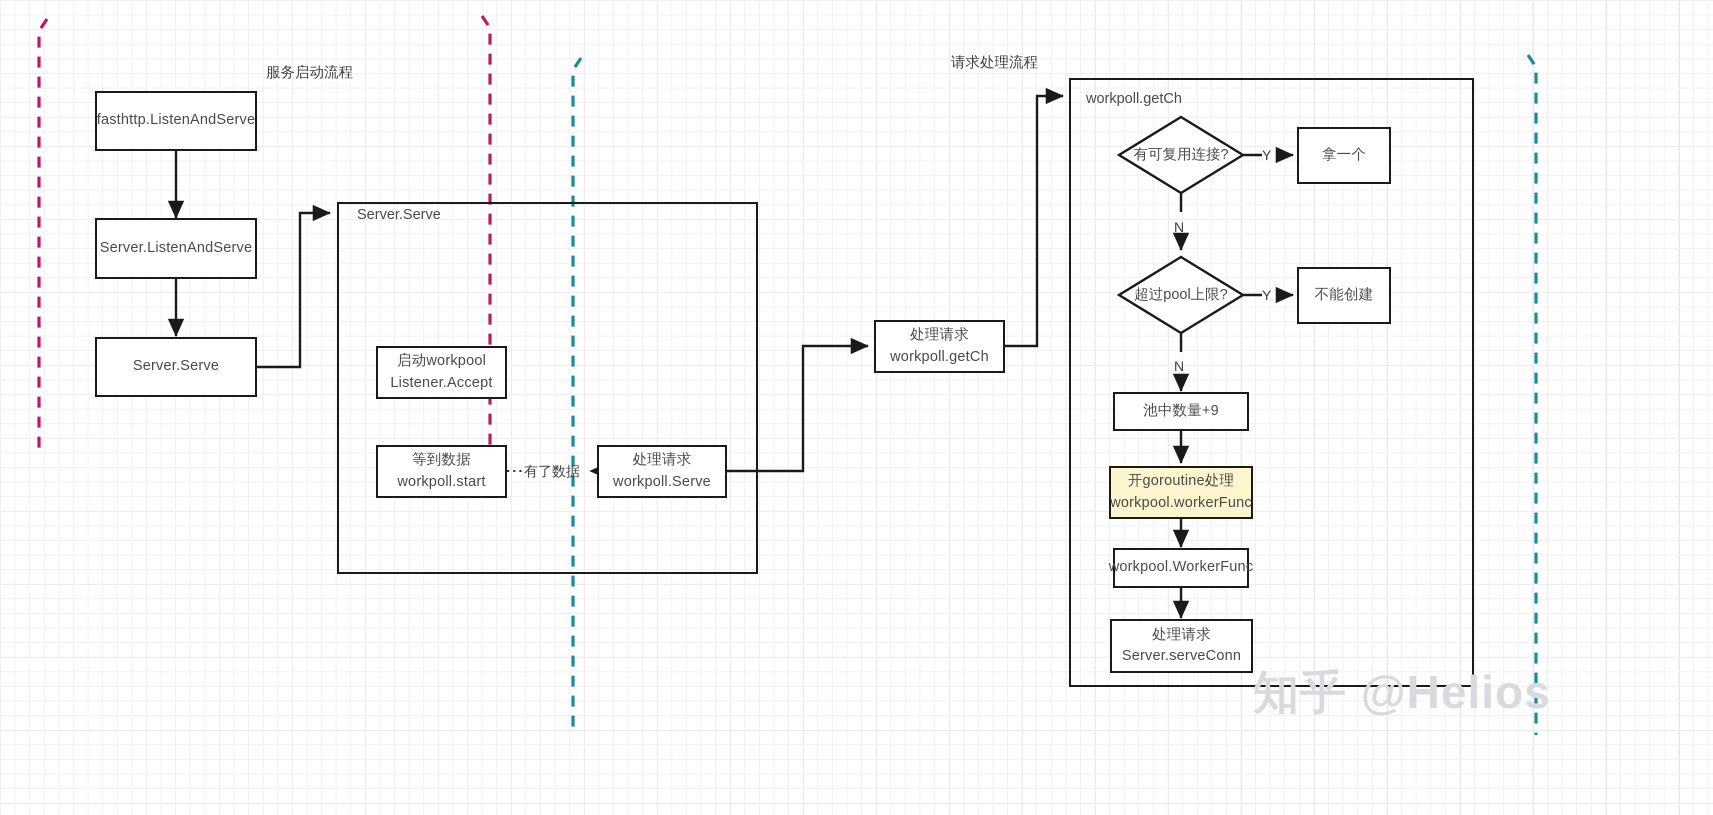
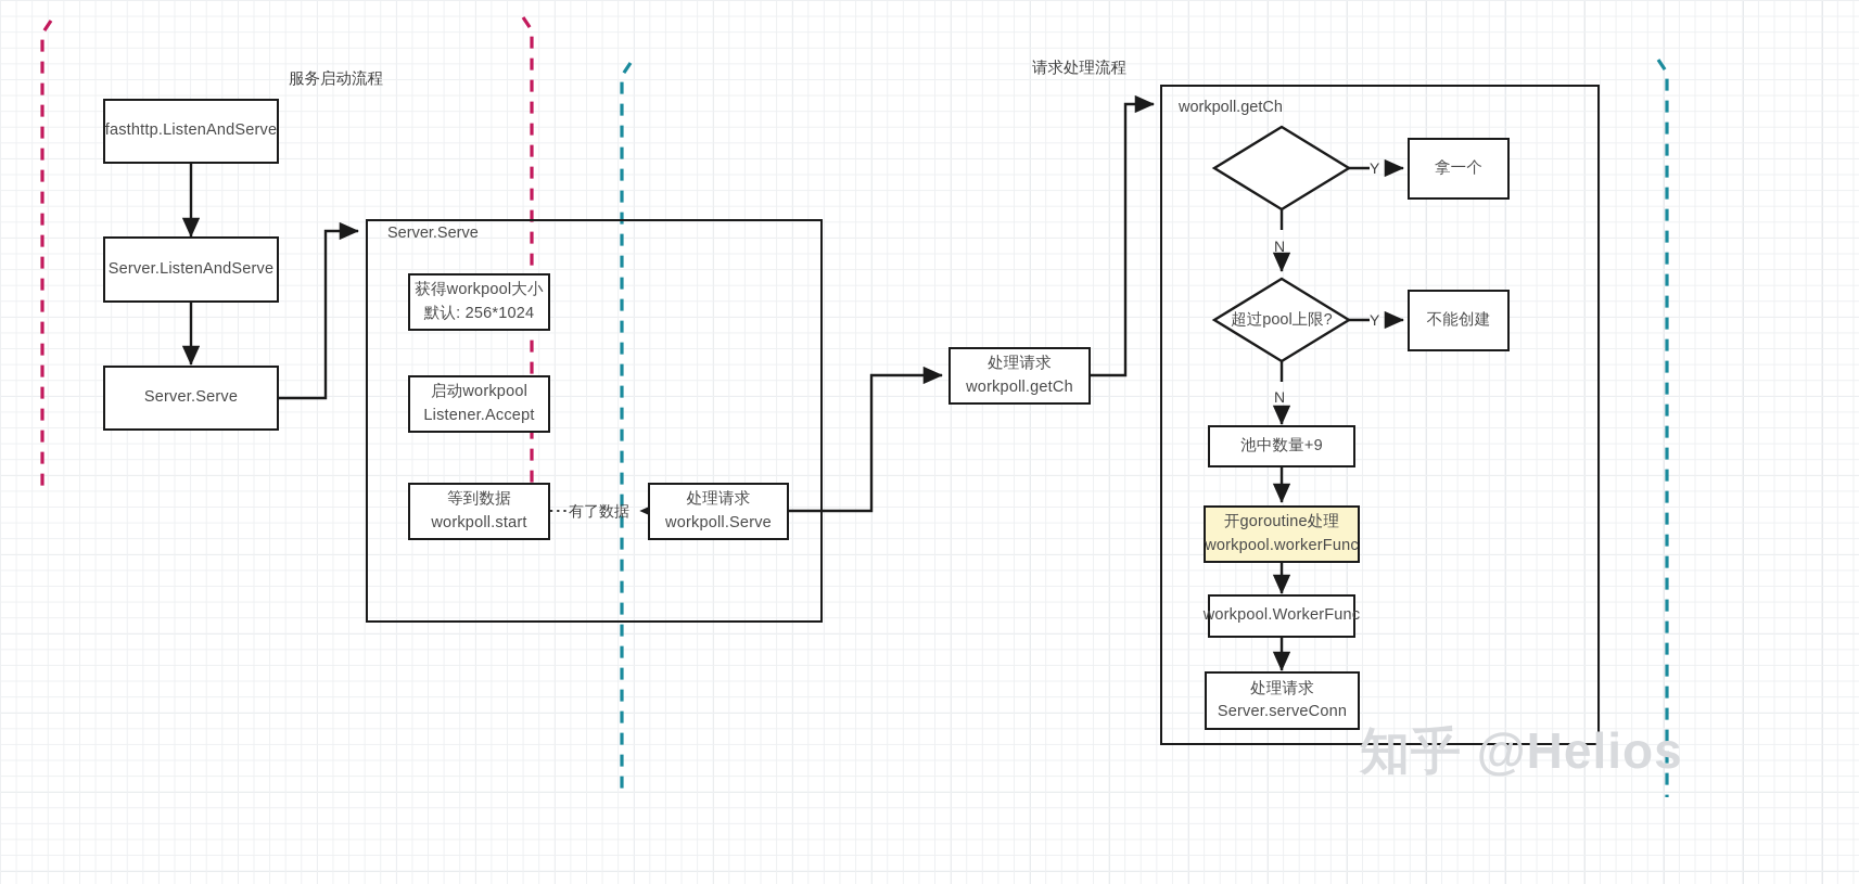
  服务启动流程
  请求处理流程
  fasthttp.ListenAndServe
  Server.ListenAndServe
  Server.Serve
  Server.Serve
+ 获得workpool大小
+ 默认: 256*1024
  启动workpool
  Listener.Accept
  等到数据
  workpoll.start
  有了数据
  处理请求
  workpoll.Serve
  处理请求
  workpoll.getCh
  workpoll.getCh
- 有可复用连接?
  超过pool上限?
  Y
  N
  Y
  N
  拿一个
  不能创建
  池中数量+9
  开goroutine处理
  workpool.workerFunc
  workpool.WorkerFunc
  处理请求
  Server.serveConn
  知乎 @Helios
